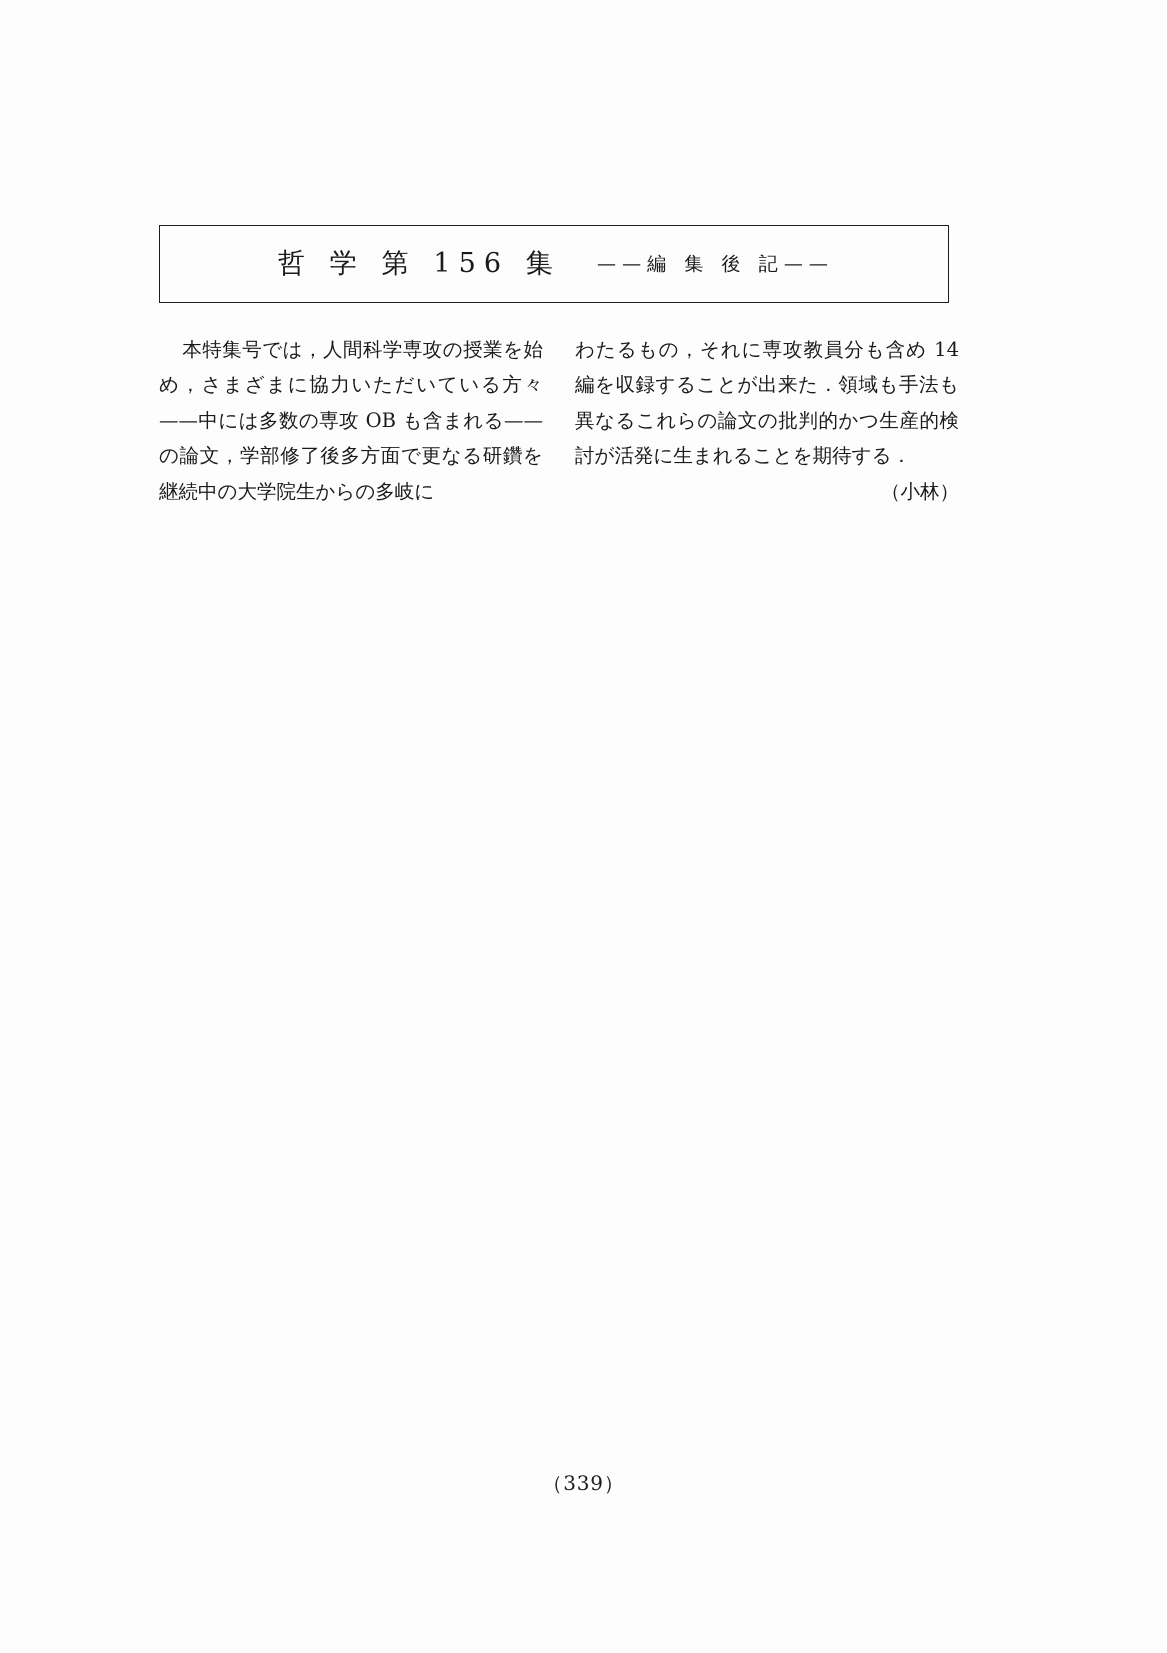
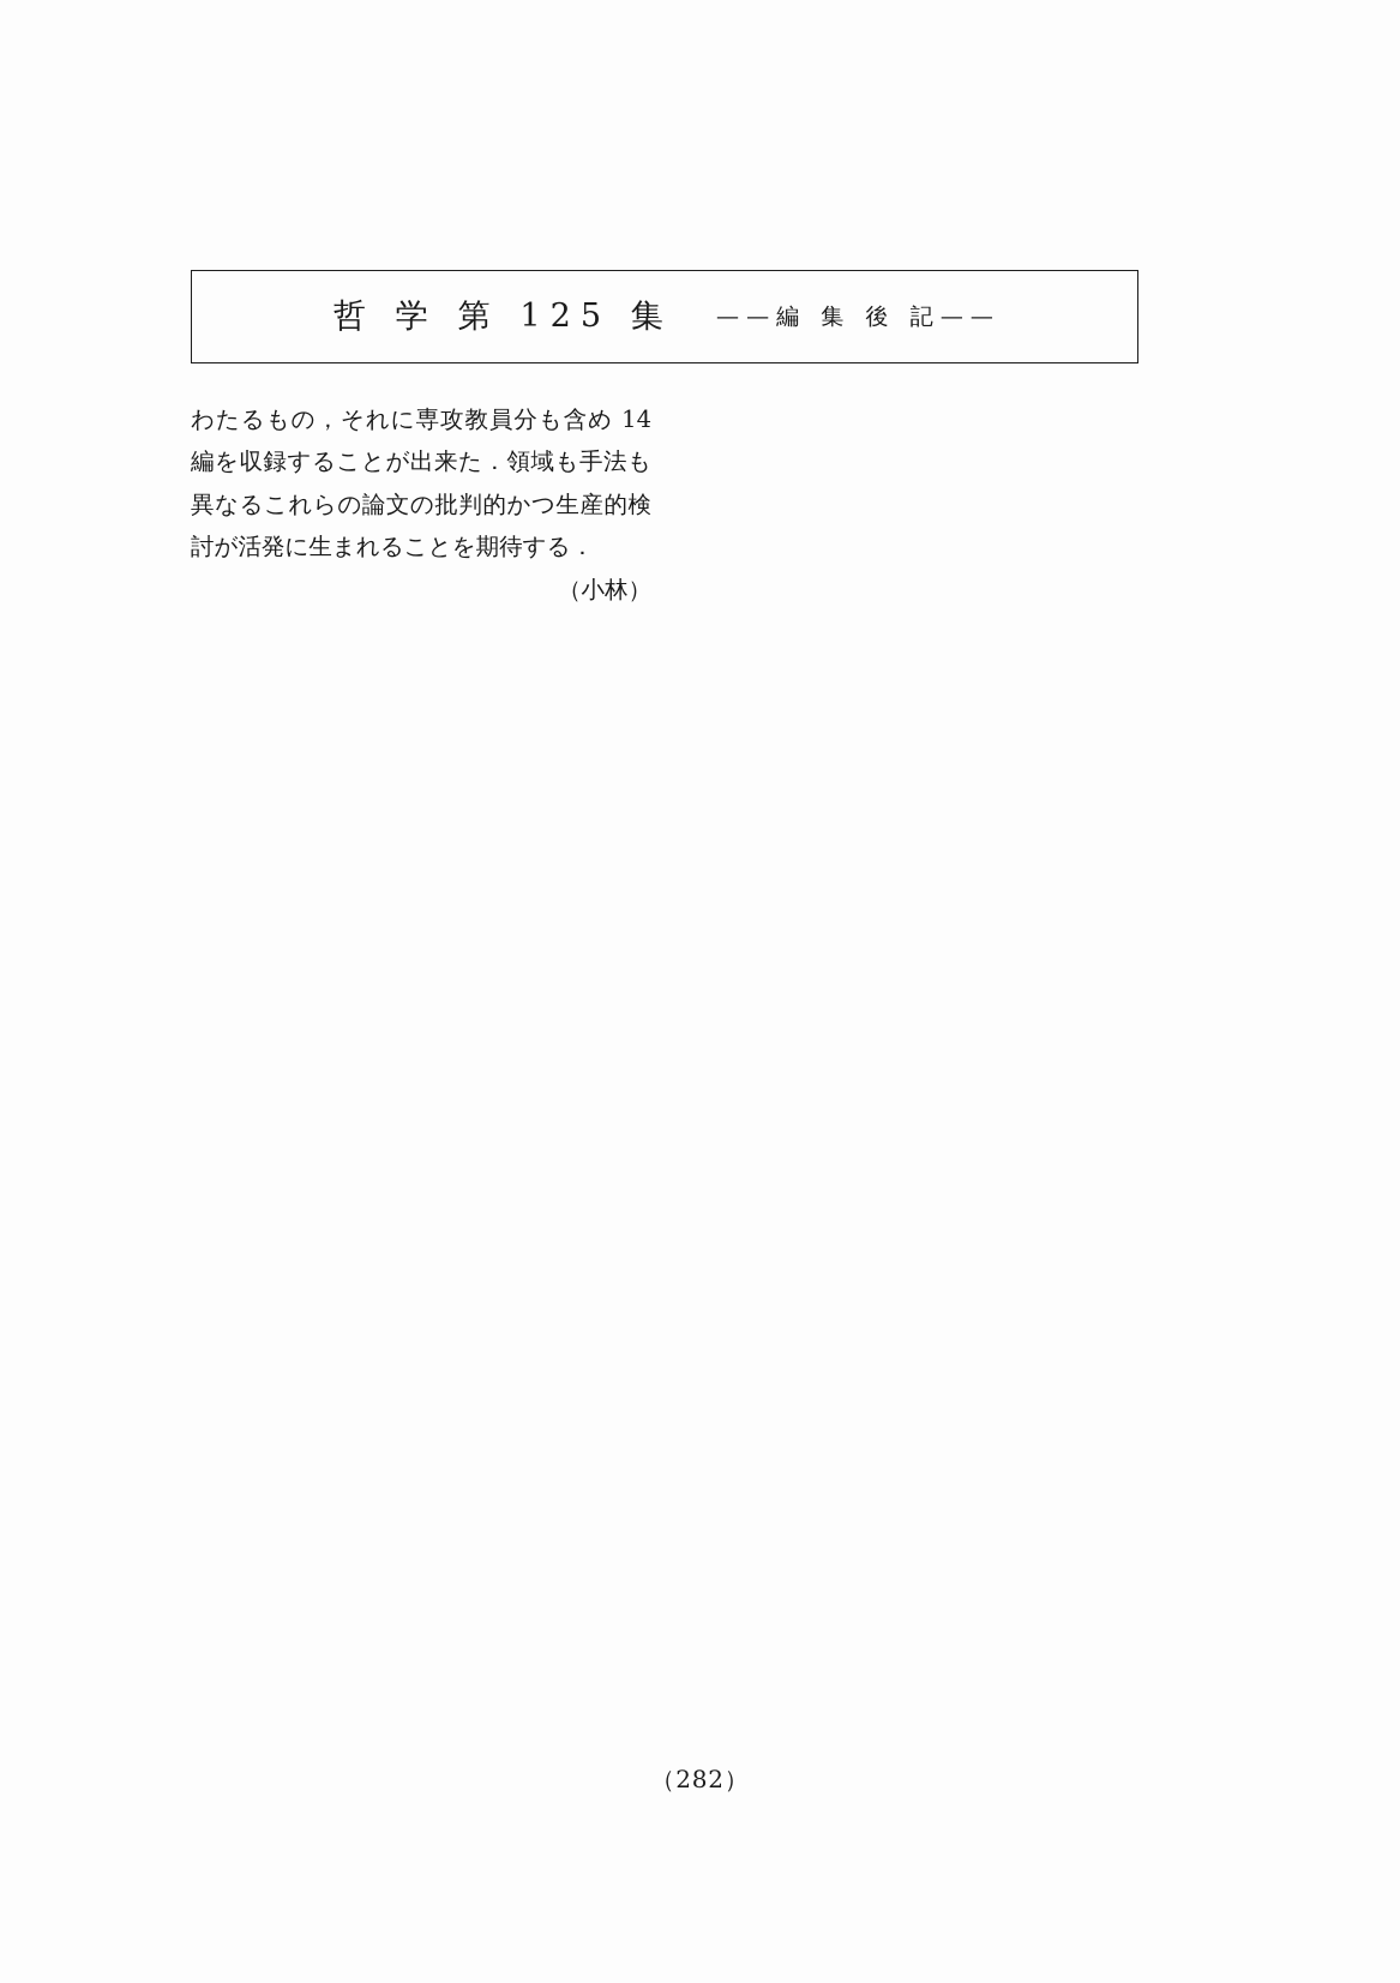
- 哲 学 第 156 集
+ 哲 学 第 125 集
  ——編 集 後 記——
- 本特集号では，人間科学専攻の授業を始め，さまざまに協力いただいている方々——中には多数の専攻 OB も含まれる——の論文，学部修了後多方面で更なる研鑽を継続中の大学院生からの多岐に
  わたるもの，それに専攻教員分も含め 14 編を収録することが出来た．領域も手法も異なるこれらの論文の批判的かつ生産的検討が活発に生まれることを期待する．
  （小林）
- （339）
+ （282）
